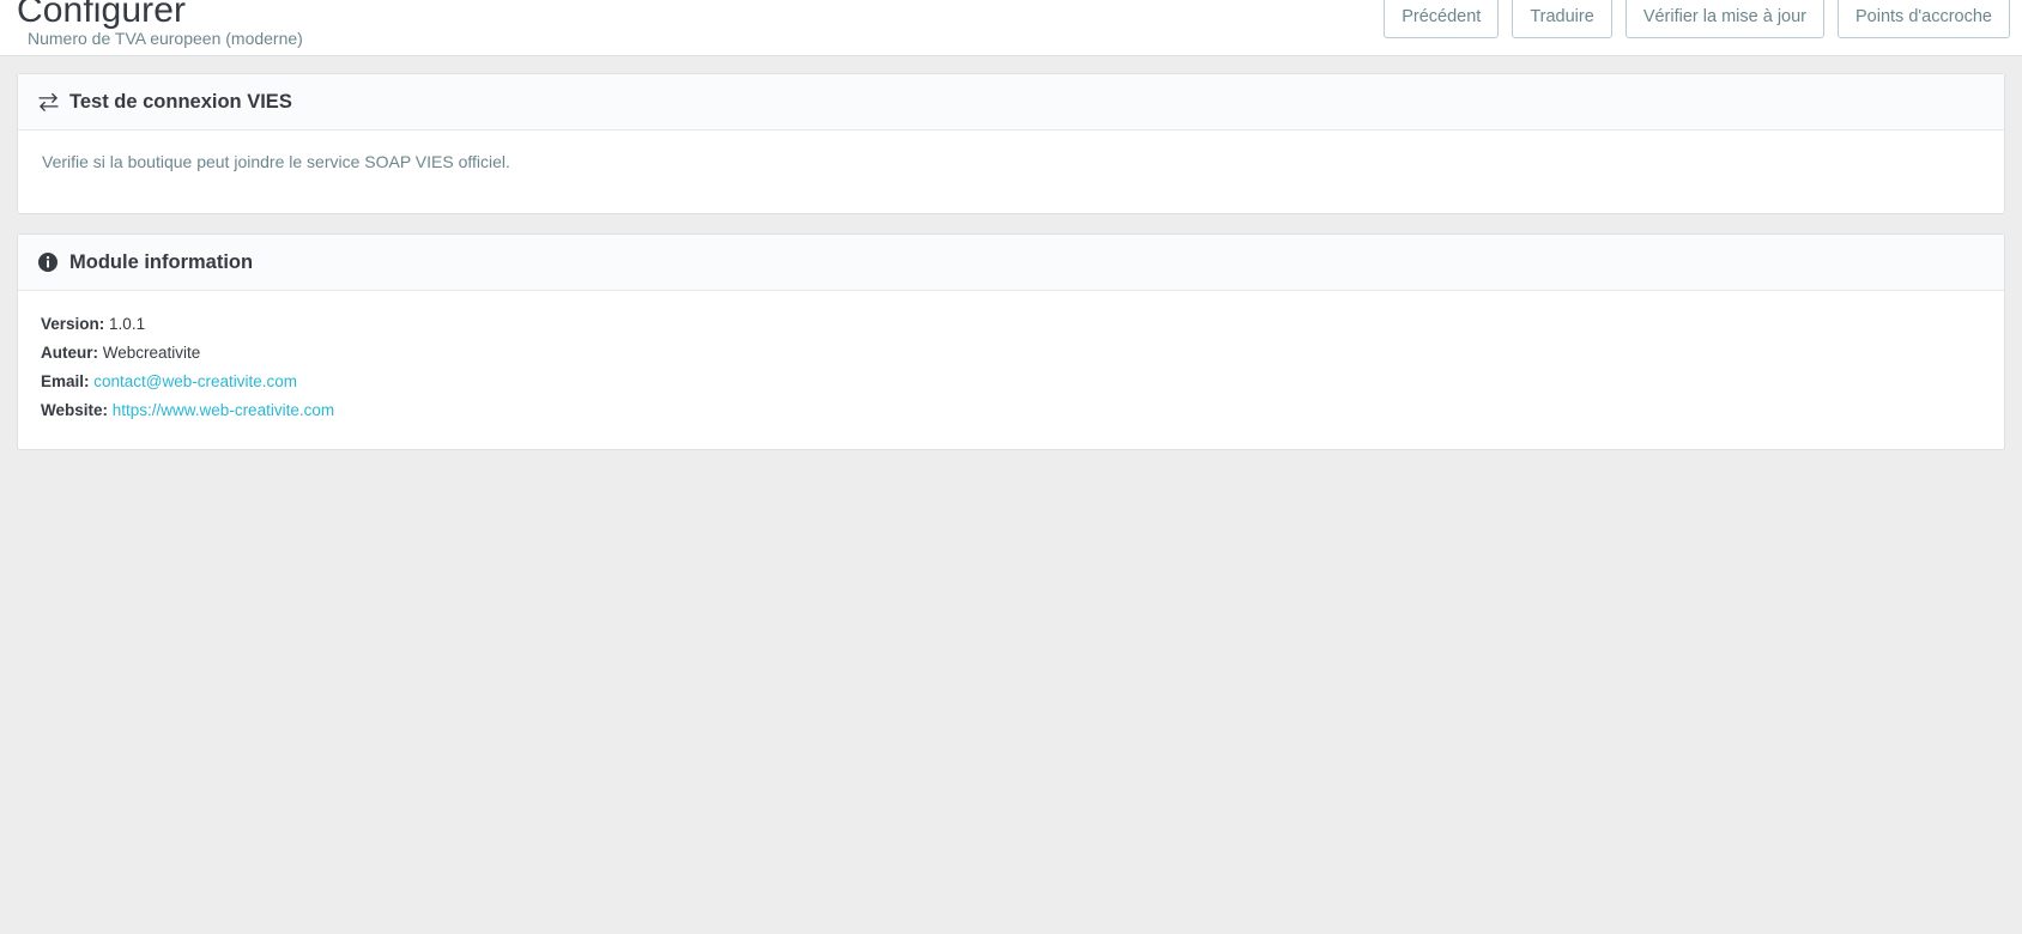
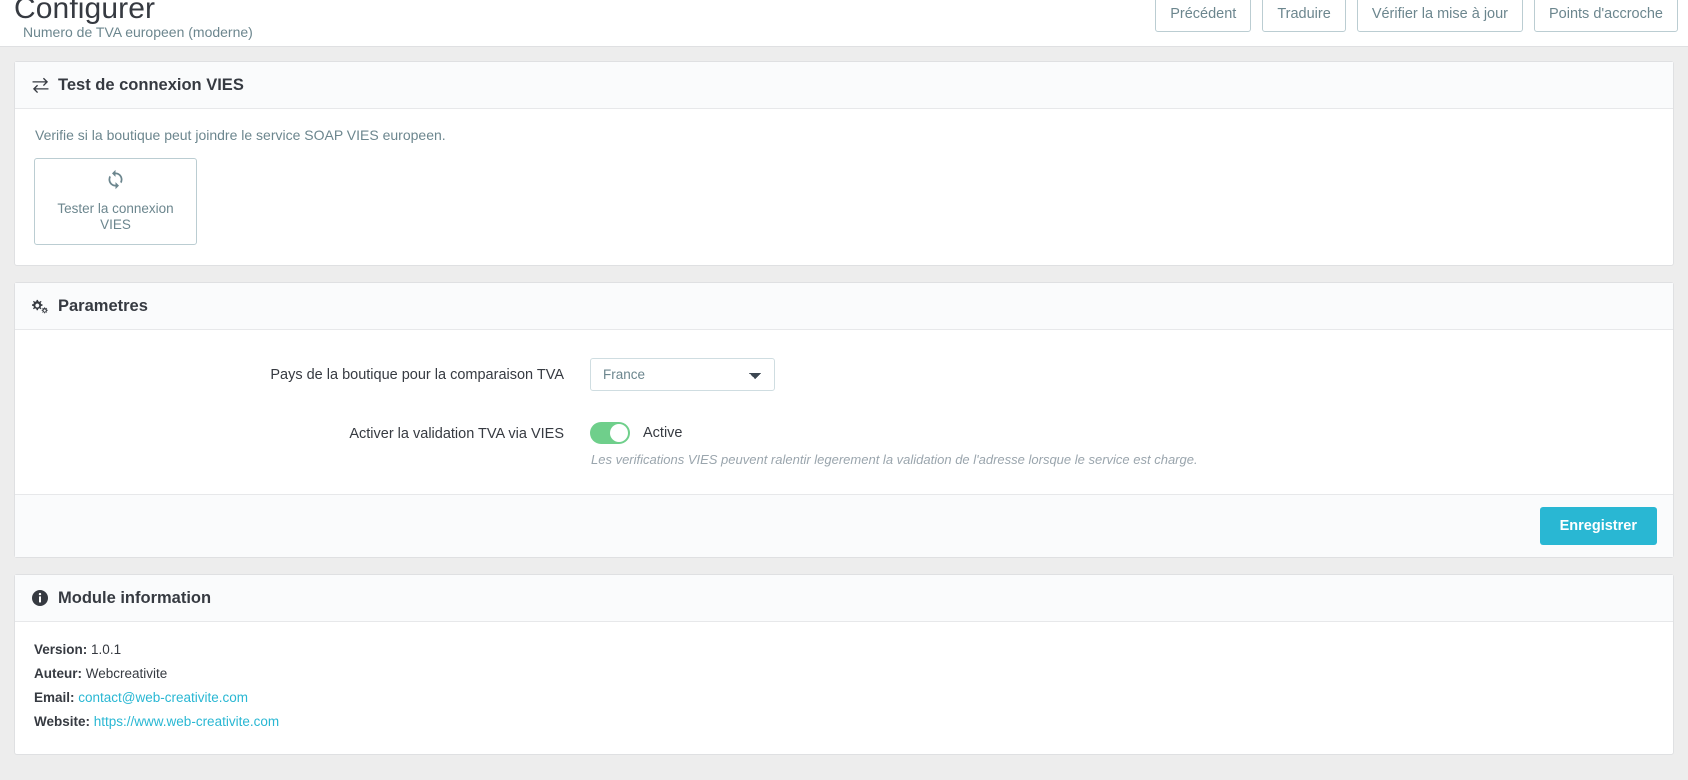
  Configurer
  Numero de TVA europeen (moderne)
  Précédent
  Traduire
  Vérifier la mise à jour
  Points d'accroche
  Test de connexion VIES
- Verifie si la boutique peut joindre le service SOAP VIES officiel.
+ Verifie si la boutique peut joindre le service SOAP VIES europeen.
+ Tester la connexion VIES
+ Parametres
+ Pays de la boutique pour la comparaison TVA
+ France
+ Activer la validation TVA via VIES
+ Active
+ Les verifications VIES peuvent ralentir legerement la validation de l'adresse lorsque le service est charge.
+ Enregistrer
  Module information
  Version: 1.0.1
  Auteur: Webcreativite
  Email: contact@web-creativite.com
  Website: https://www.web-creativite.com
